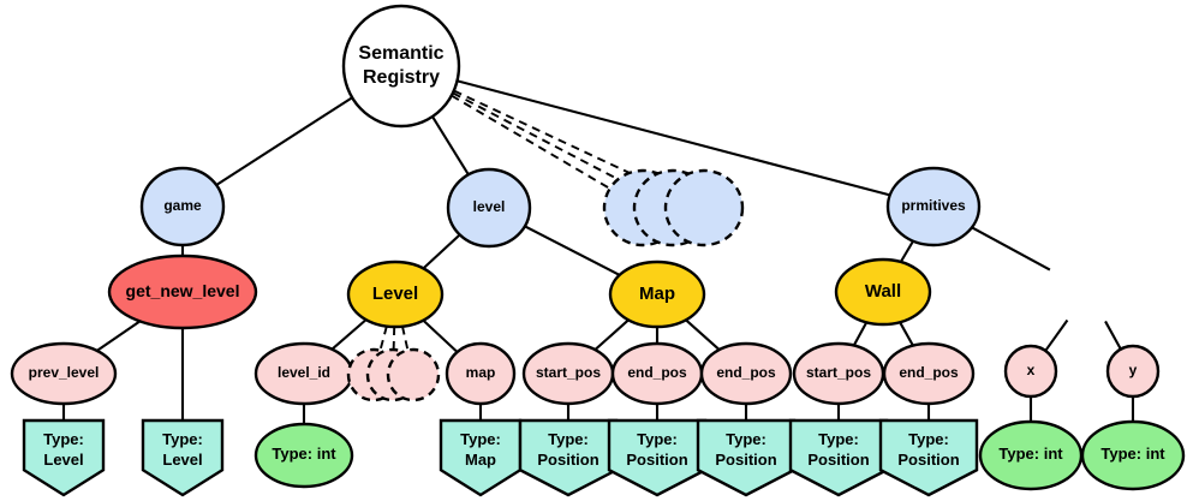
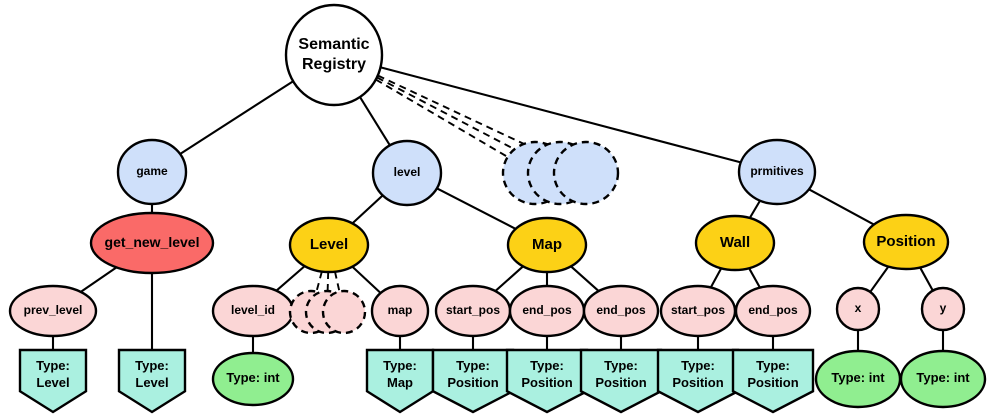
  Semantic Registry
  game
  level
  prmitives
  get_new_level
  Level
  Map
  Wall
+ Position
  prev_level
  level_id
  map
  start_pos
  end_pos
  end_pos
  start_pos
  end_pos
  x
  y
  Type: Level
  Type: Level
  Type: int
  Type: Map
  Type: Position
  Type: Position
  Type: Position
  Type: Position
  Type: Position
  Type: int
  Type: int
